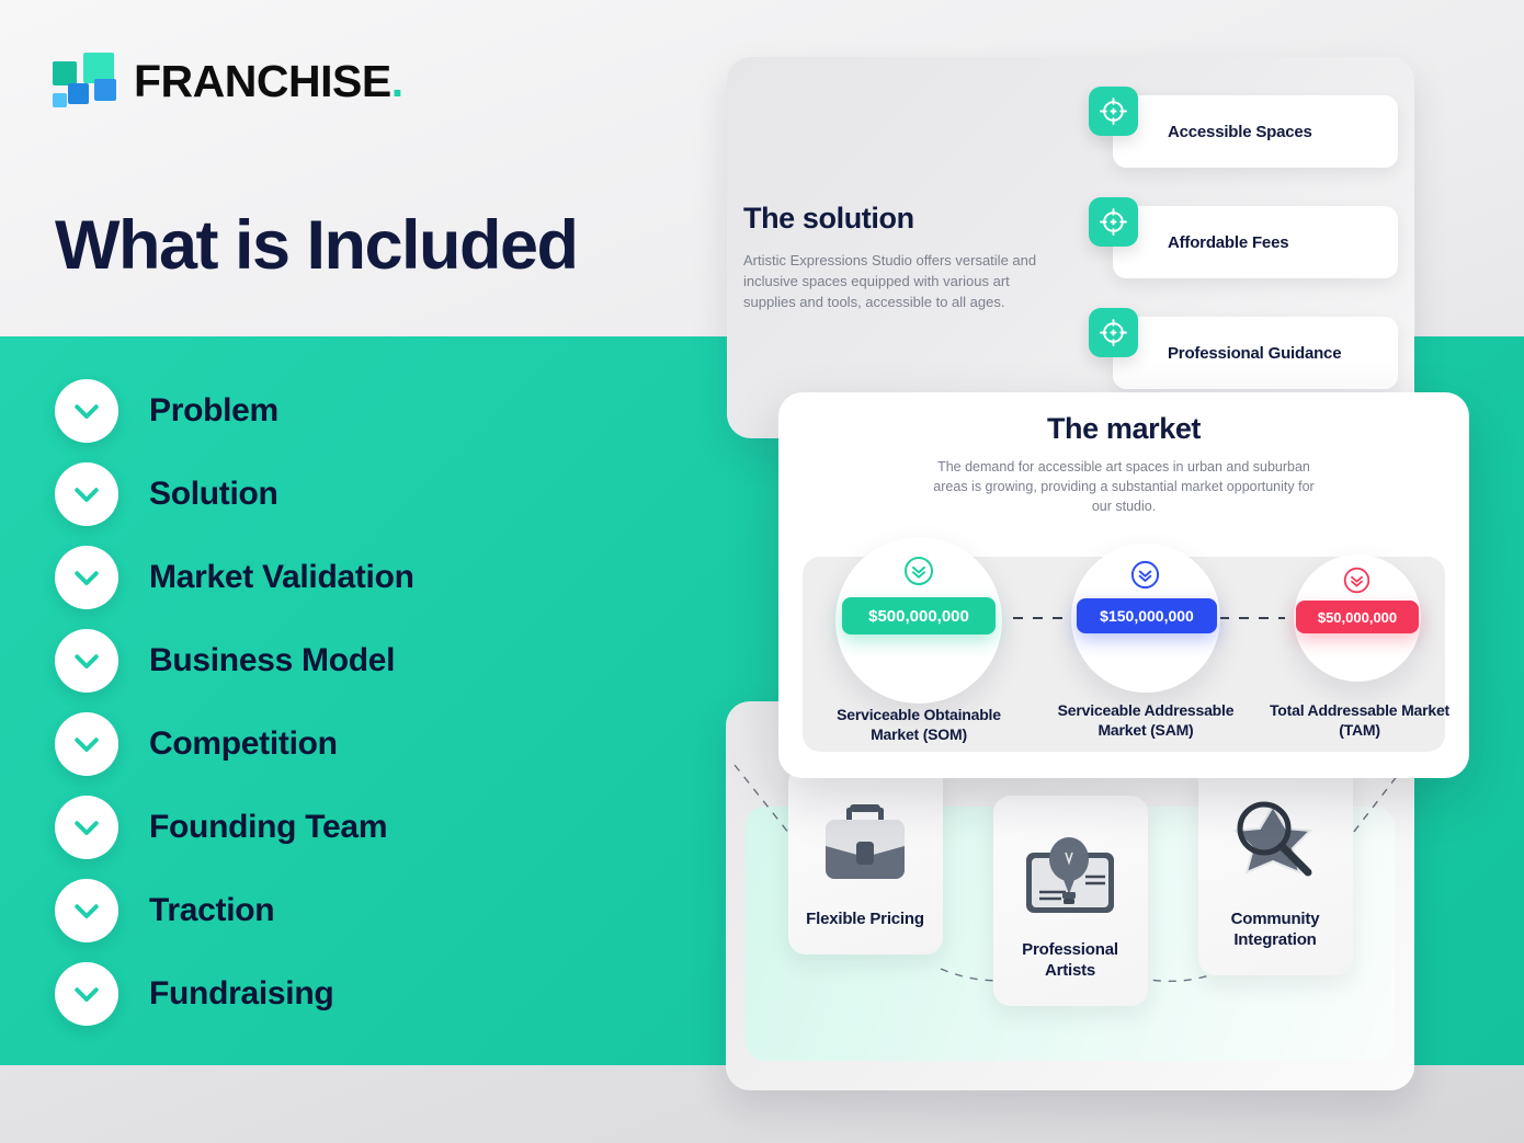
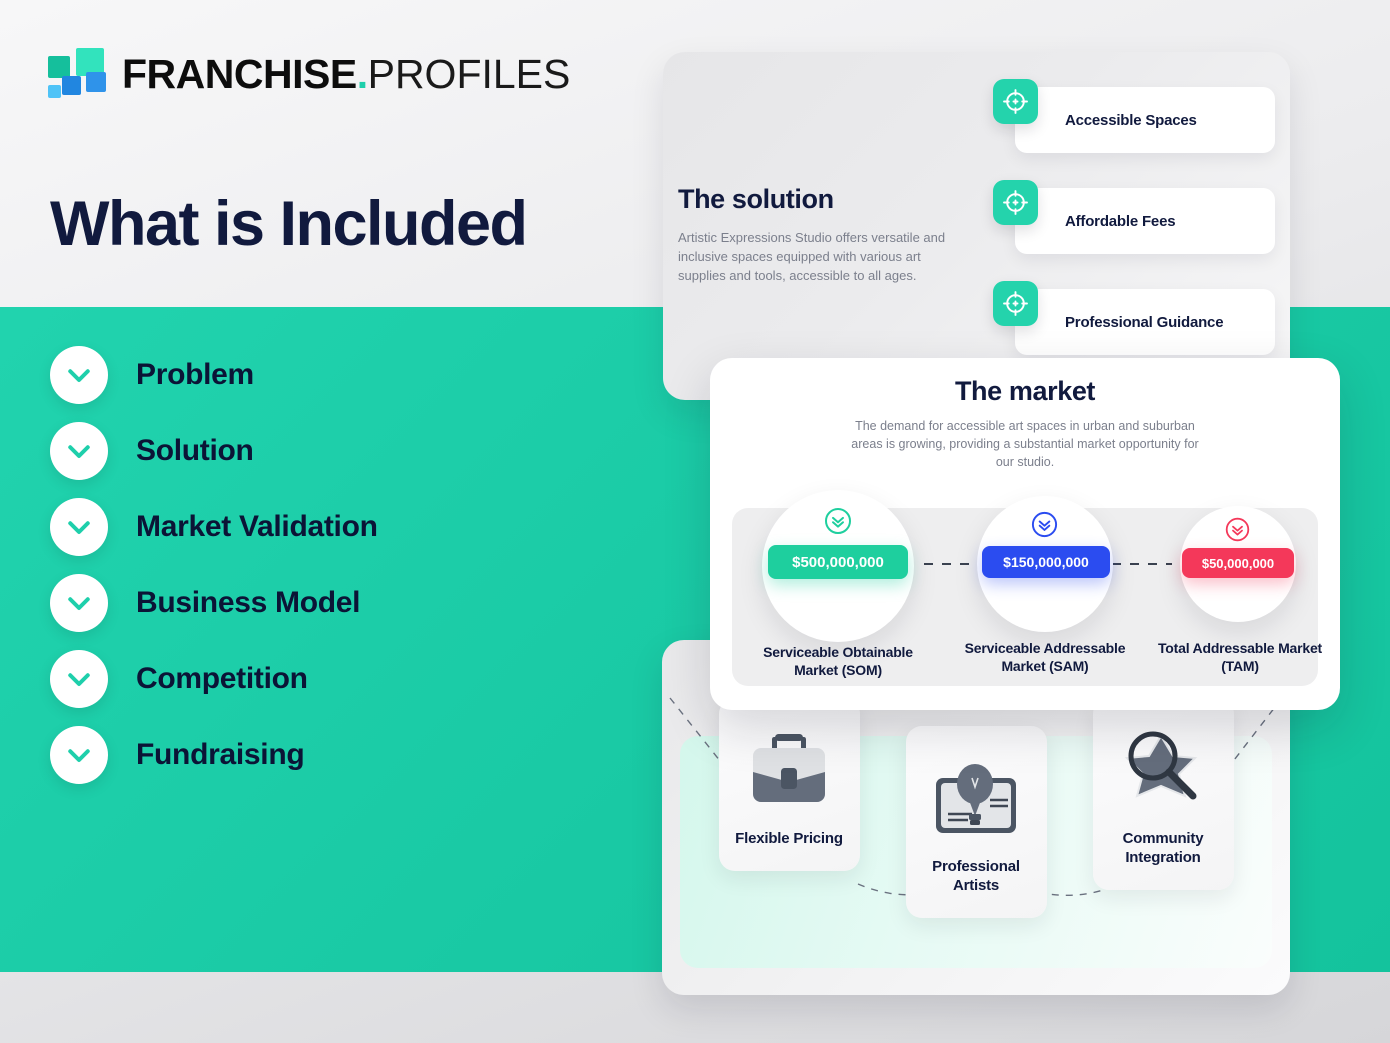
  FRANCHISE
  .
+ PROFILES
  What is Included
  Problem
  Solution
  Market Validation
  Business Model
  Competition
- Founding Team
- Traction
  Fundraising
  The solution
  Artistic Expressions Studio offers versatile and inclusive spaces equipped with various art supplies and tools, accessible to all ages.
  Accessible Spaces
  Affordable Fees
  Professional Guidance
  Flexible Pricing
  Professional Artists
  Community Integration
  The market
  The demand for accessible art spaces in urban and suburban areas is growing, providing a substantial market opportunity for our studio.
  $500,000,000
  Serviceable Obtainable Market (SOM)
  $150,000,000
  Serviceable Addressable Market (SAM)
  $50,000,000
  Total Addressable Market (TAM)
